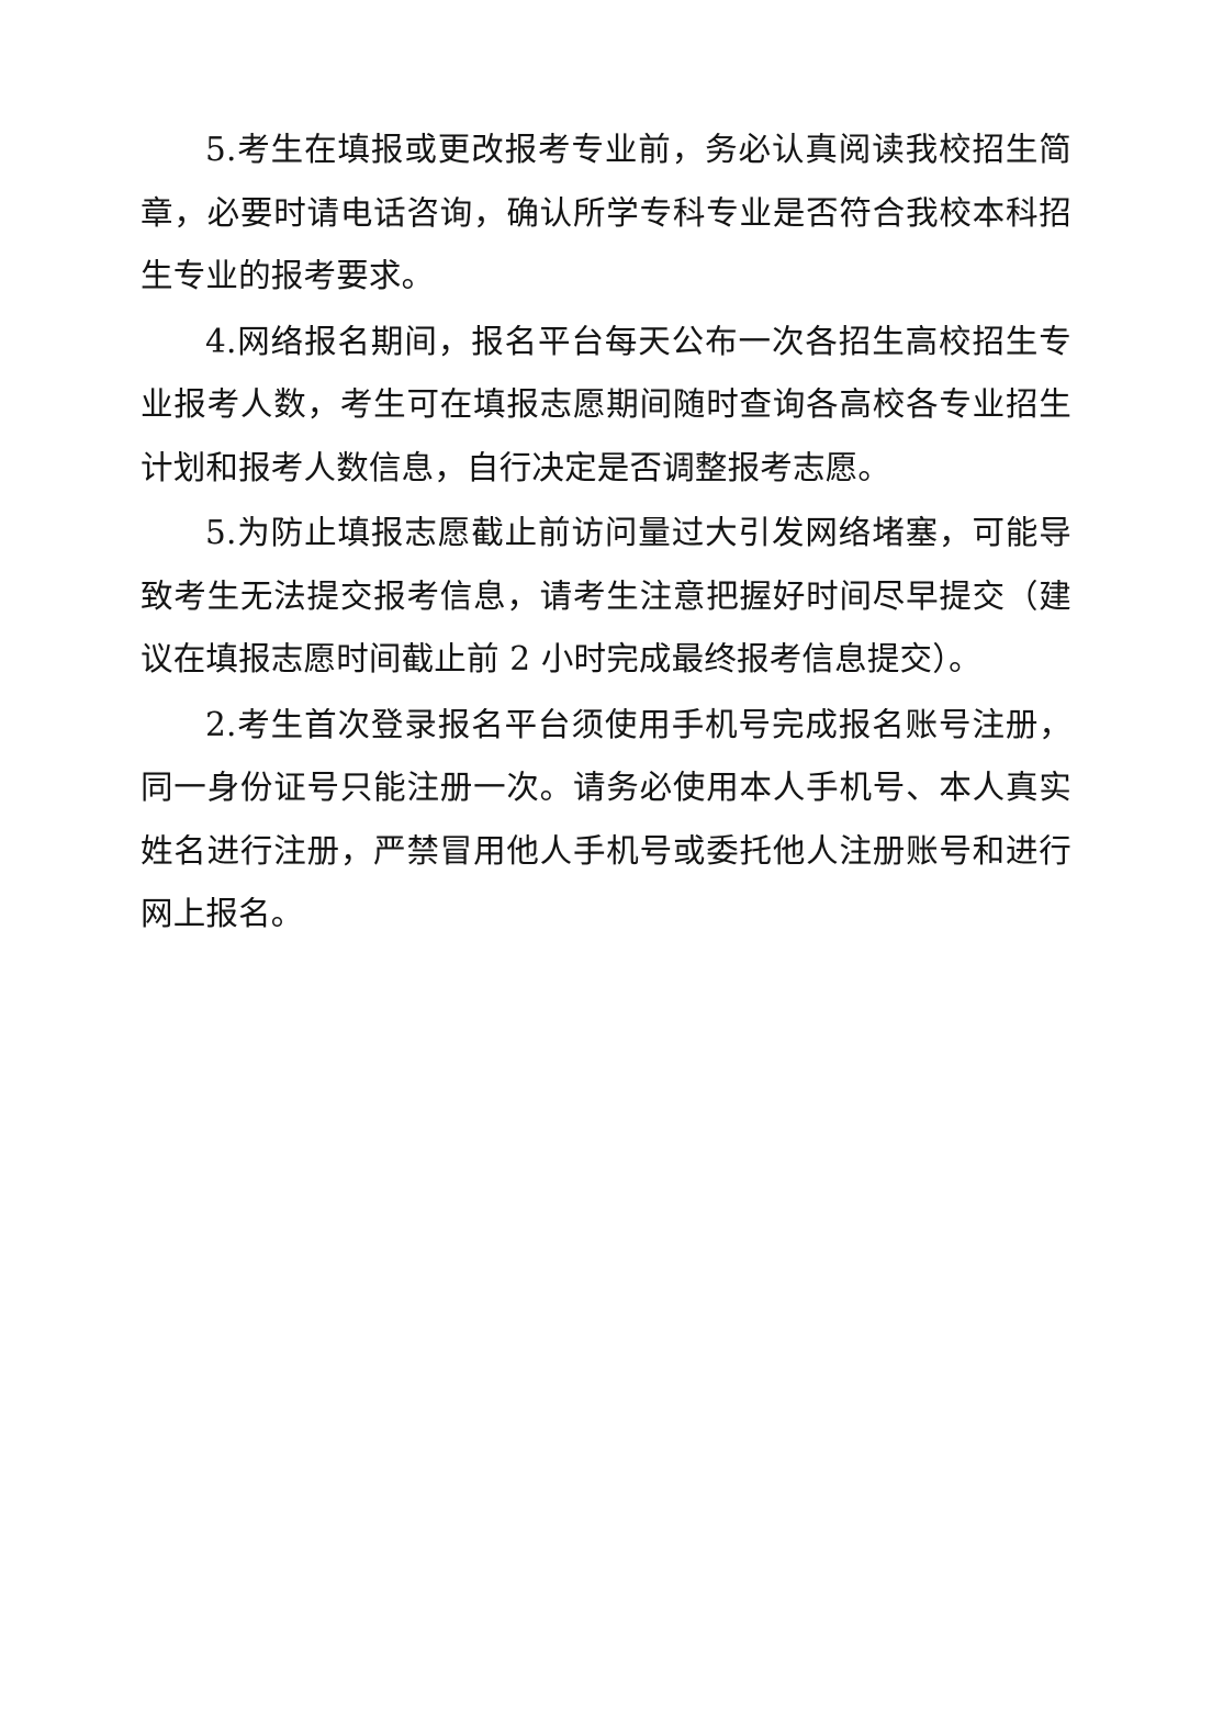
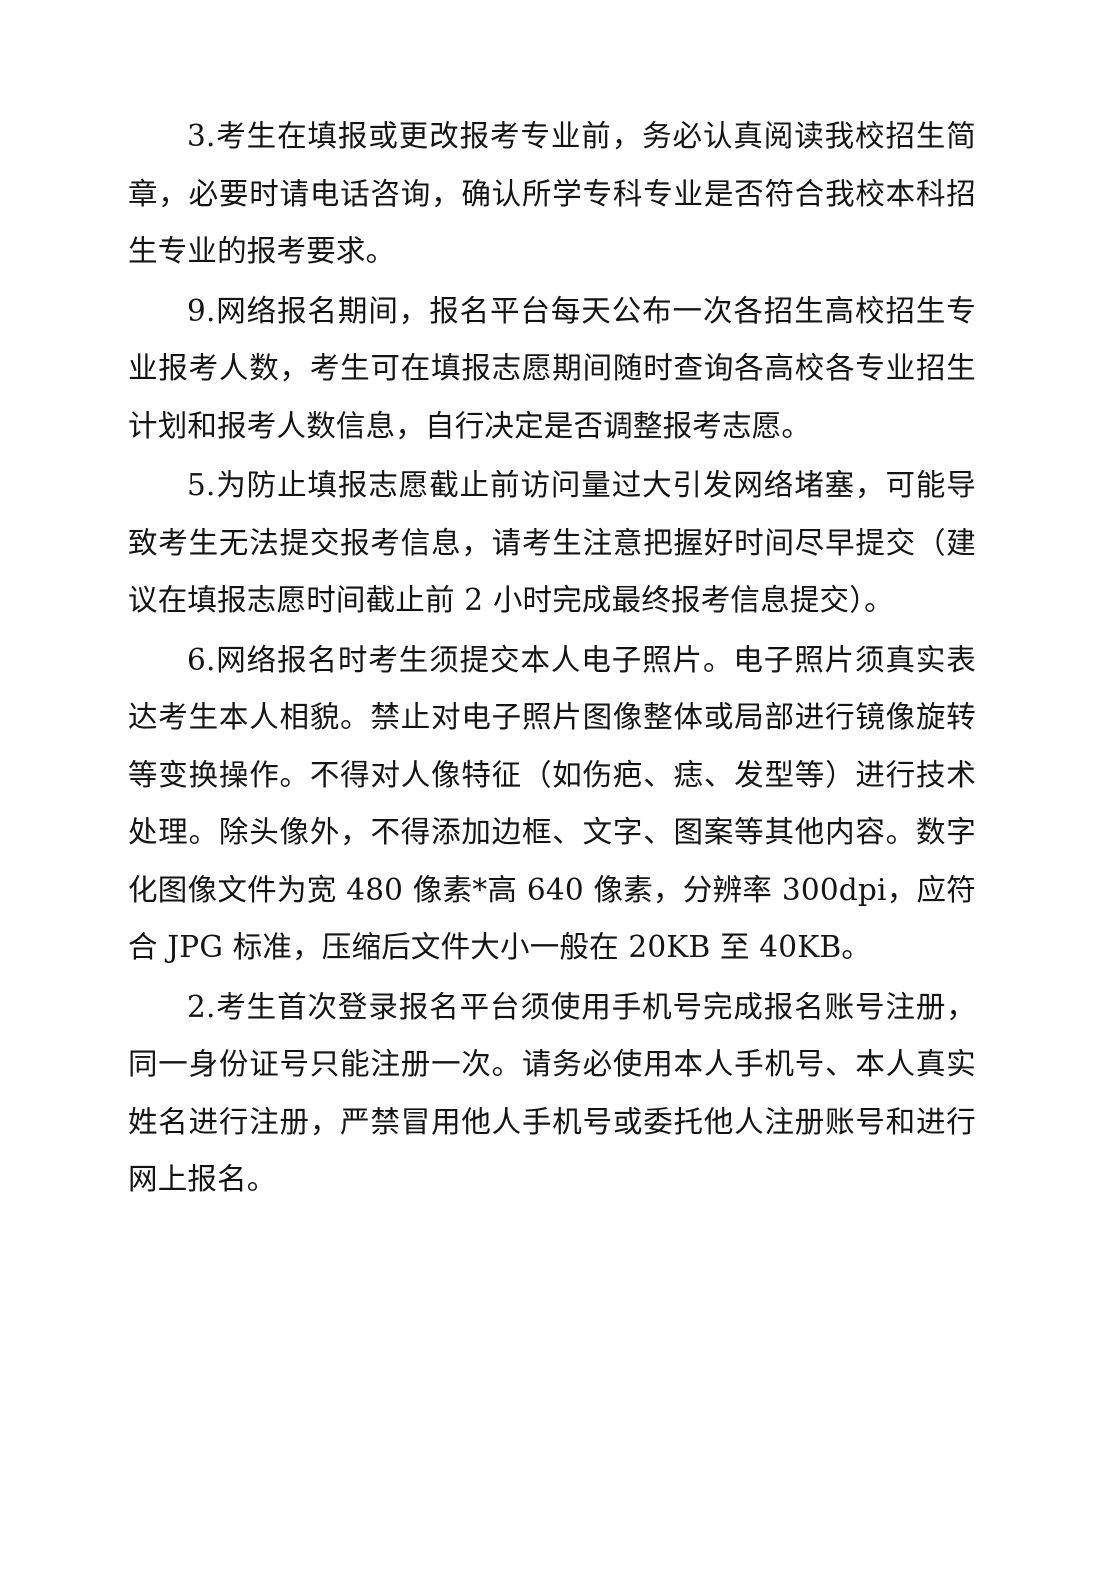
- 5.考生在填报或更改报考专业前，务必认真阅读我校招生简章，必要时请电话咨询，确认所学专科专业是否符合我校本科招生专业的报考要求。
+ 3.考生在填报或更改报考专业前，务必认真阅读我校招生简章，必要时请电话咨询，确认所学专科专业是否符合我校本科招生专业的报考要求。
- 4.网络报名期间，报名平台每天公布一次各招生高校招生专业报考人数，考生可在填报志愿期间随时查询各高校各专业招生计划和报考人数信息，自行决定是否调整报考志愿。
+ 9.网络报名期间，报名平台每天公布一次各招生高校招生专业报考人数，考生可在填报志愿期间随时查询各高校各专业招生计划和报考人数信息，自行决定是否调整报考志愿。
  5.为防止填报志愿截止前访问量过大引发网络堵塞，可能导致考生无法提交报考信息，请考生注意把握好时间尽早提交（建议在填报志愿时间截止前 2 小时完成最终报考信息提交）。
+ 6.网络报名时考生须提交本人电子照片。电子照片须真实表达考生本人相貌。禁止对电子照片图像整体或局部进行镜像旋转等变换操作。不得对人像特征（如伤疤、痣、发型等）进行技术处理。除头像外，不得添加边框、文字、图案等其他内容。数字化图像文件为宽 480 像素*高 640 像素，分辨率 300dpi，应符合 JPG 标准，压缩后文件大小一般在 20KB 至 40KB。
  2.考生首次登录报名平台须使用手机号完成报名账号注册，同一身份证号只能注册一次。请务必使用本人手机号、本人真实姓名进行注册，严禁冒用他人手机号或委托他人注册账号和进行网上报名。
